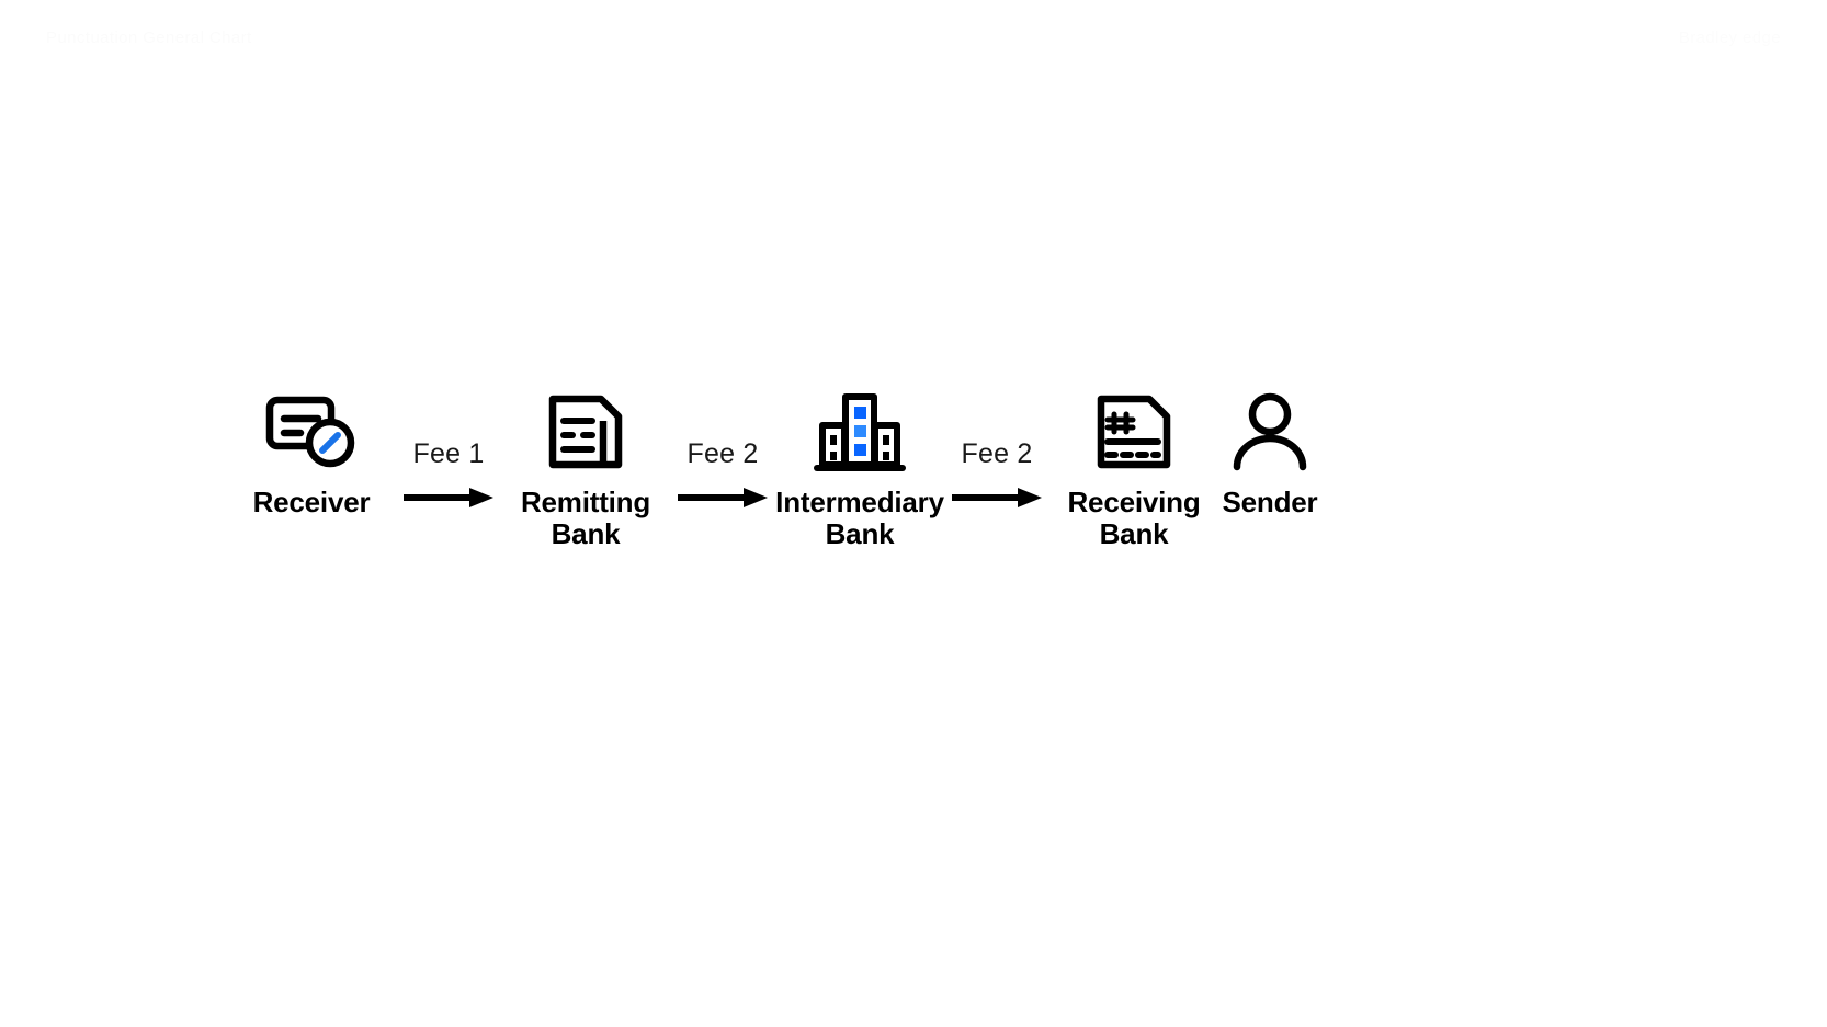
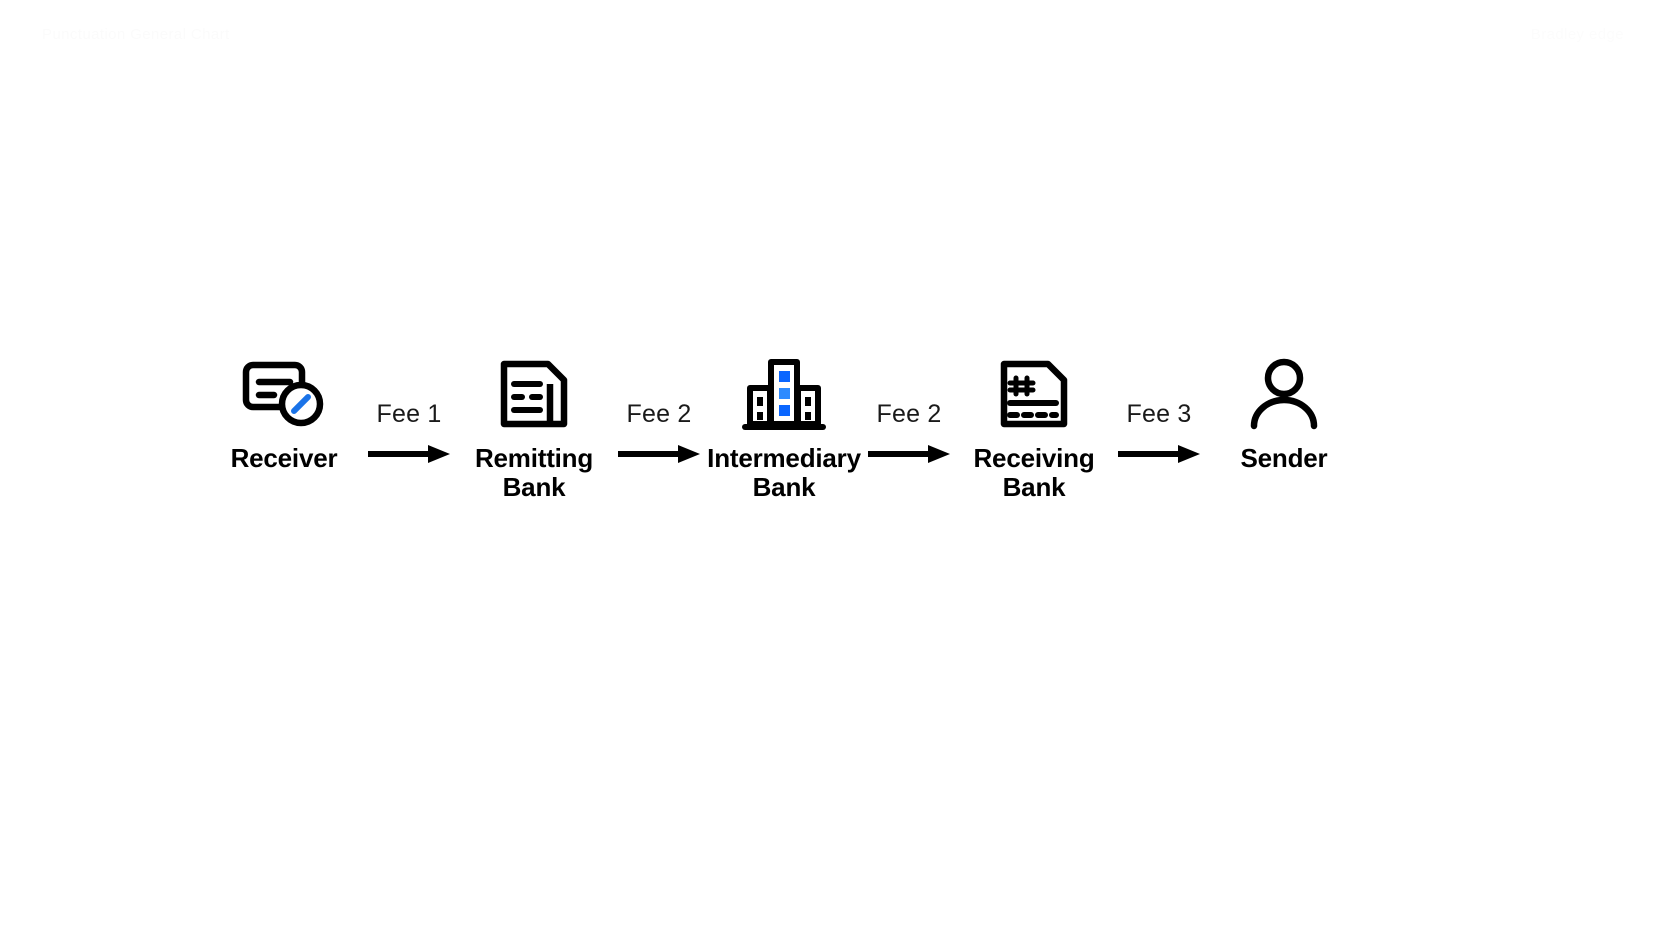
  Receiver
  Fee 1
  Remitting
  Bank
  Fee 2
  Intermediary
  Bank
  Fee 2
  Receiving
  Bank
+ Fee 3
  Sender
